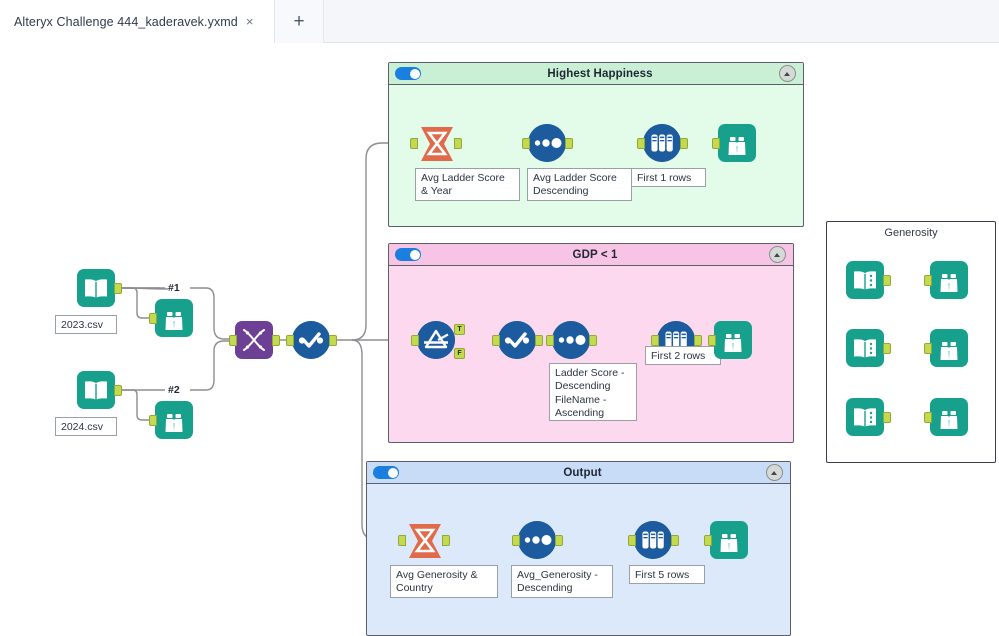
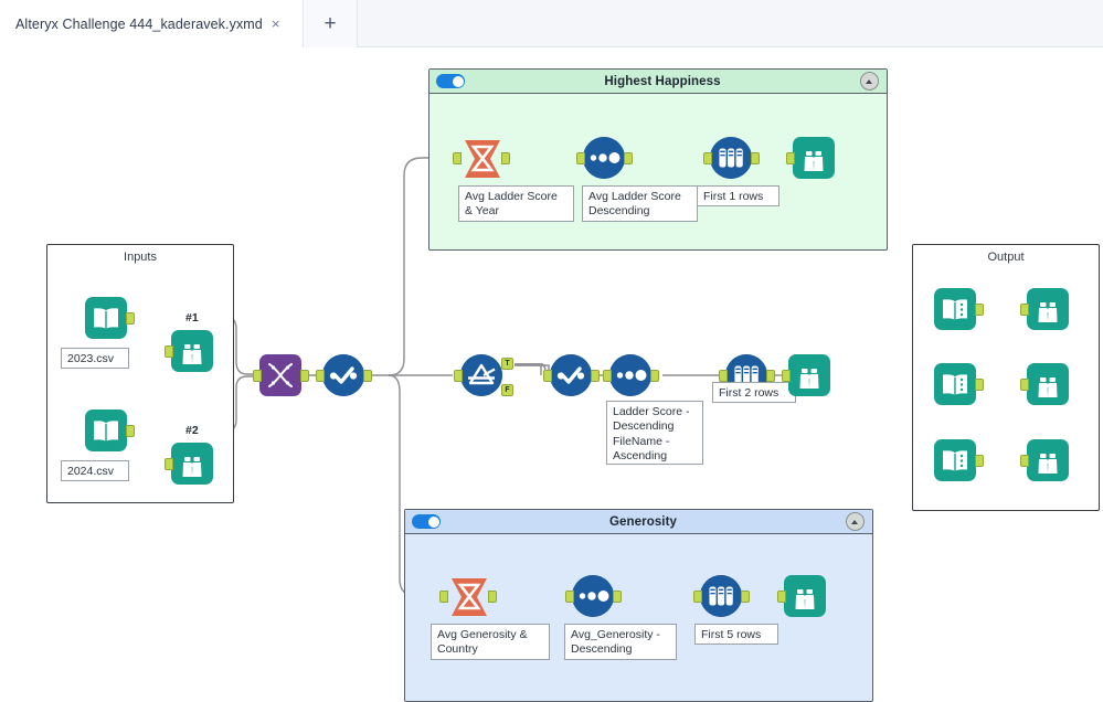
  Alteryx Challenge 444_kaderavek.yxmd
  ×
  +
+ Inputs
  2023.csv
  2024.csv
  #1
  #2
  Highest Happiness
  Avg Ladder Score
  & Year
  Avg Ladder Score
  Descending
  First 1 rows
- GDP < 1
  Ladder Score -
  Descending
  FileName -
  Ascending
  First 2 rows
- Output
+ Generosity
  Avg Generosity &
  Country
  Avg_Generosity -
  Descending
  First 5 rows
- Generosity
+ Output
